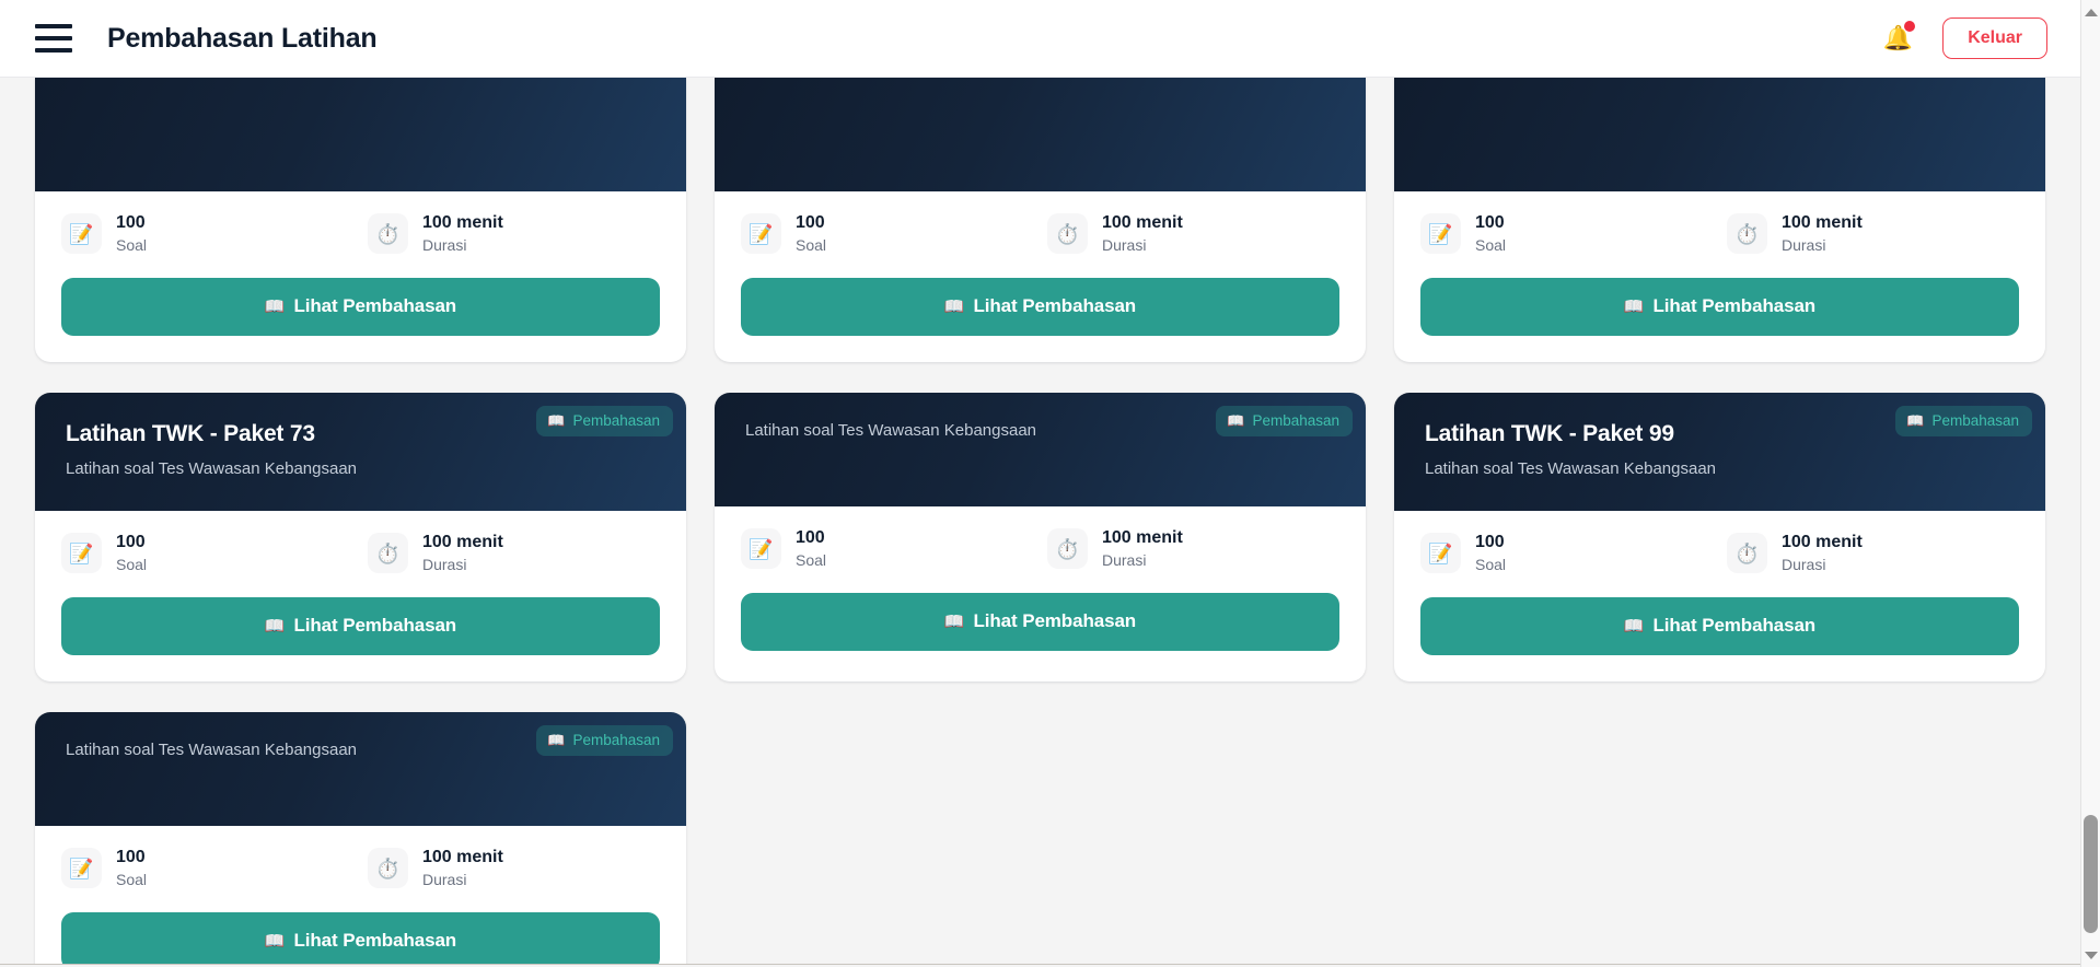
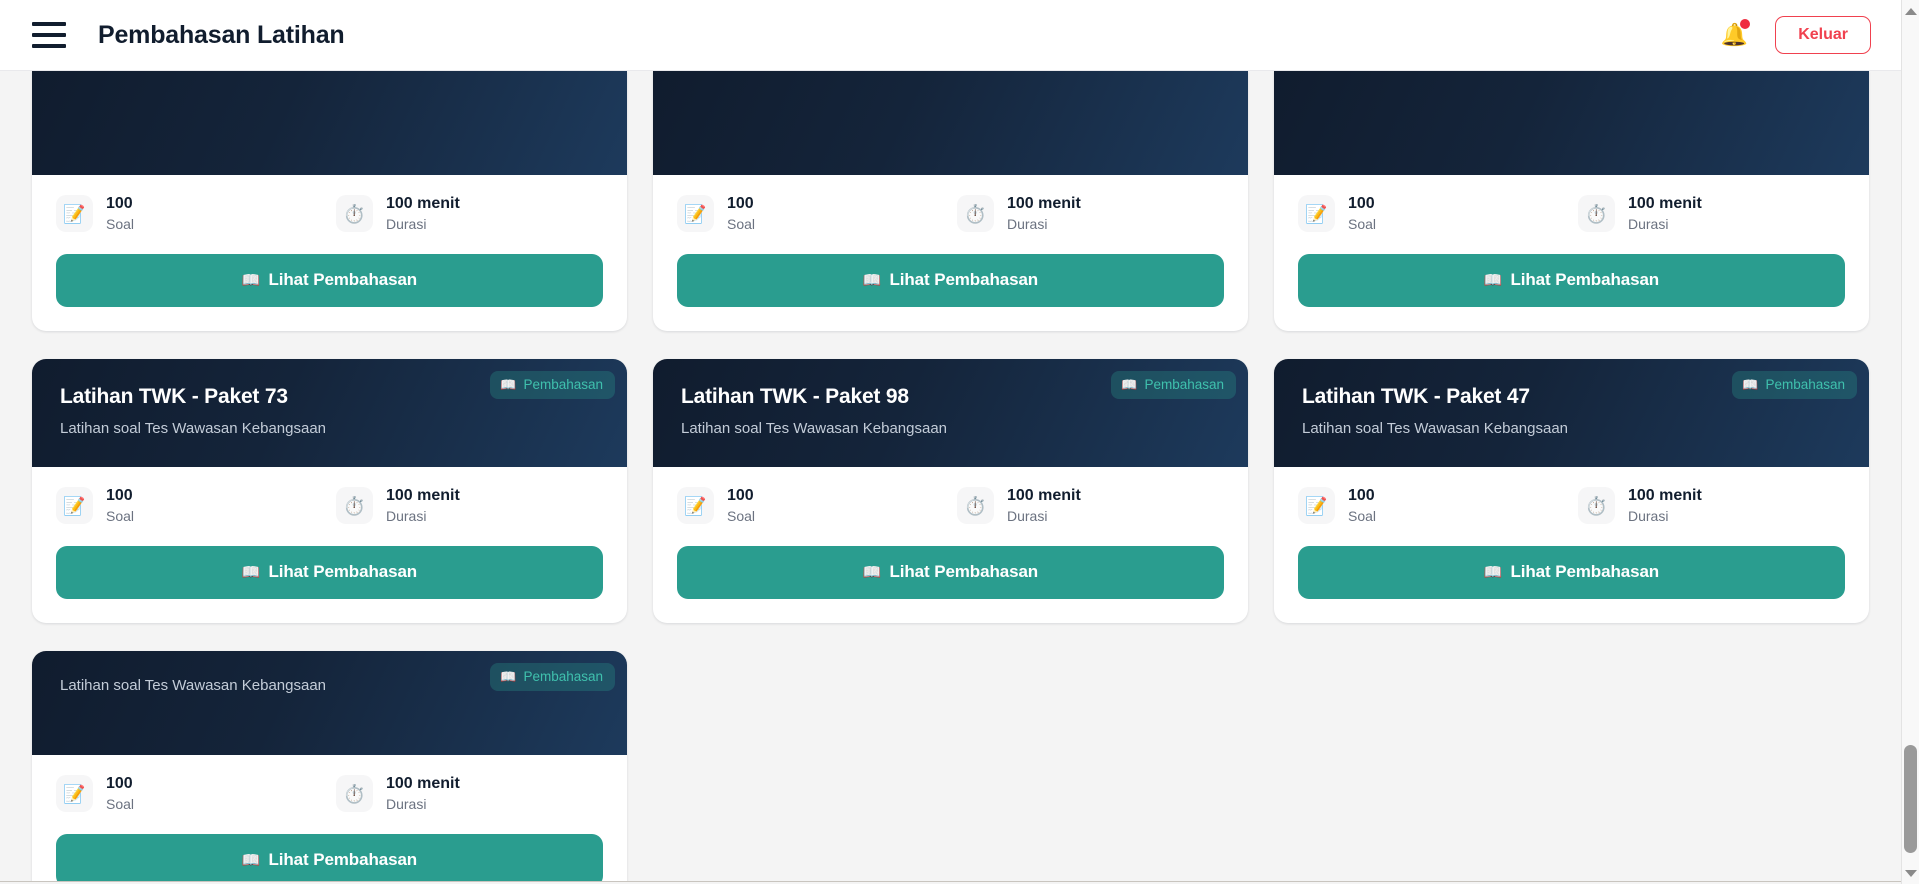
  Pembahasan Latihan
  🔔
  Keluar
  📝
  100
  Soal
  ⏱️
  100 menit
  Durasi
  📖 Lihat Pembahasan
  📝
  100
  Soal
  ⏱️
  100 menit
  Durasi
  📖 Lihat Pembahasan
  📝
  100
  Soal
  ⏱️
  100 menit
  Durasi
  📖 Lihat Pembahasan
  Latihan TWK - Paket 73
  Latihan soal Tes Wawasan Kebangsaan
  📖
  Pembahasan
  📝
  100
  Soal
  ⏱️
  100 menit
  Durasi
  📖 Lihat Pembahasan
+ Latihan TWK - Paket 98
  Latihan soal Tes Wawasan Kebangsaan
  📖
  Pembahasan
  📝
  100
  Soal
  ⏱️
  100 menit
  Durasi
  📖 Lihat Pembahasan
- Latihan TWK - Paket 99
+ Latihan TWK - Paket 47
  Latihan soal Tes Wawasan Kebangsaan
  📖
  Pembahasan
  📝
  100
  Soal
  ⏱️
  100 menit
  Durasi
  📖 Lihat Pembahasan
  Latihan soal Tes Wawasan Kebangsaan
  📖
  Pembahasan
  📝
  100
  Soal
  ⏱️
  100 menit
  Durasi
  📖 Lihat Pembahasan
